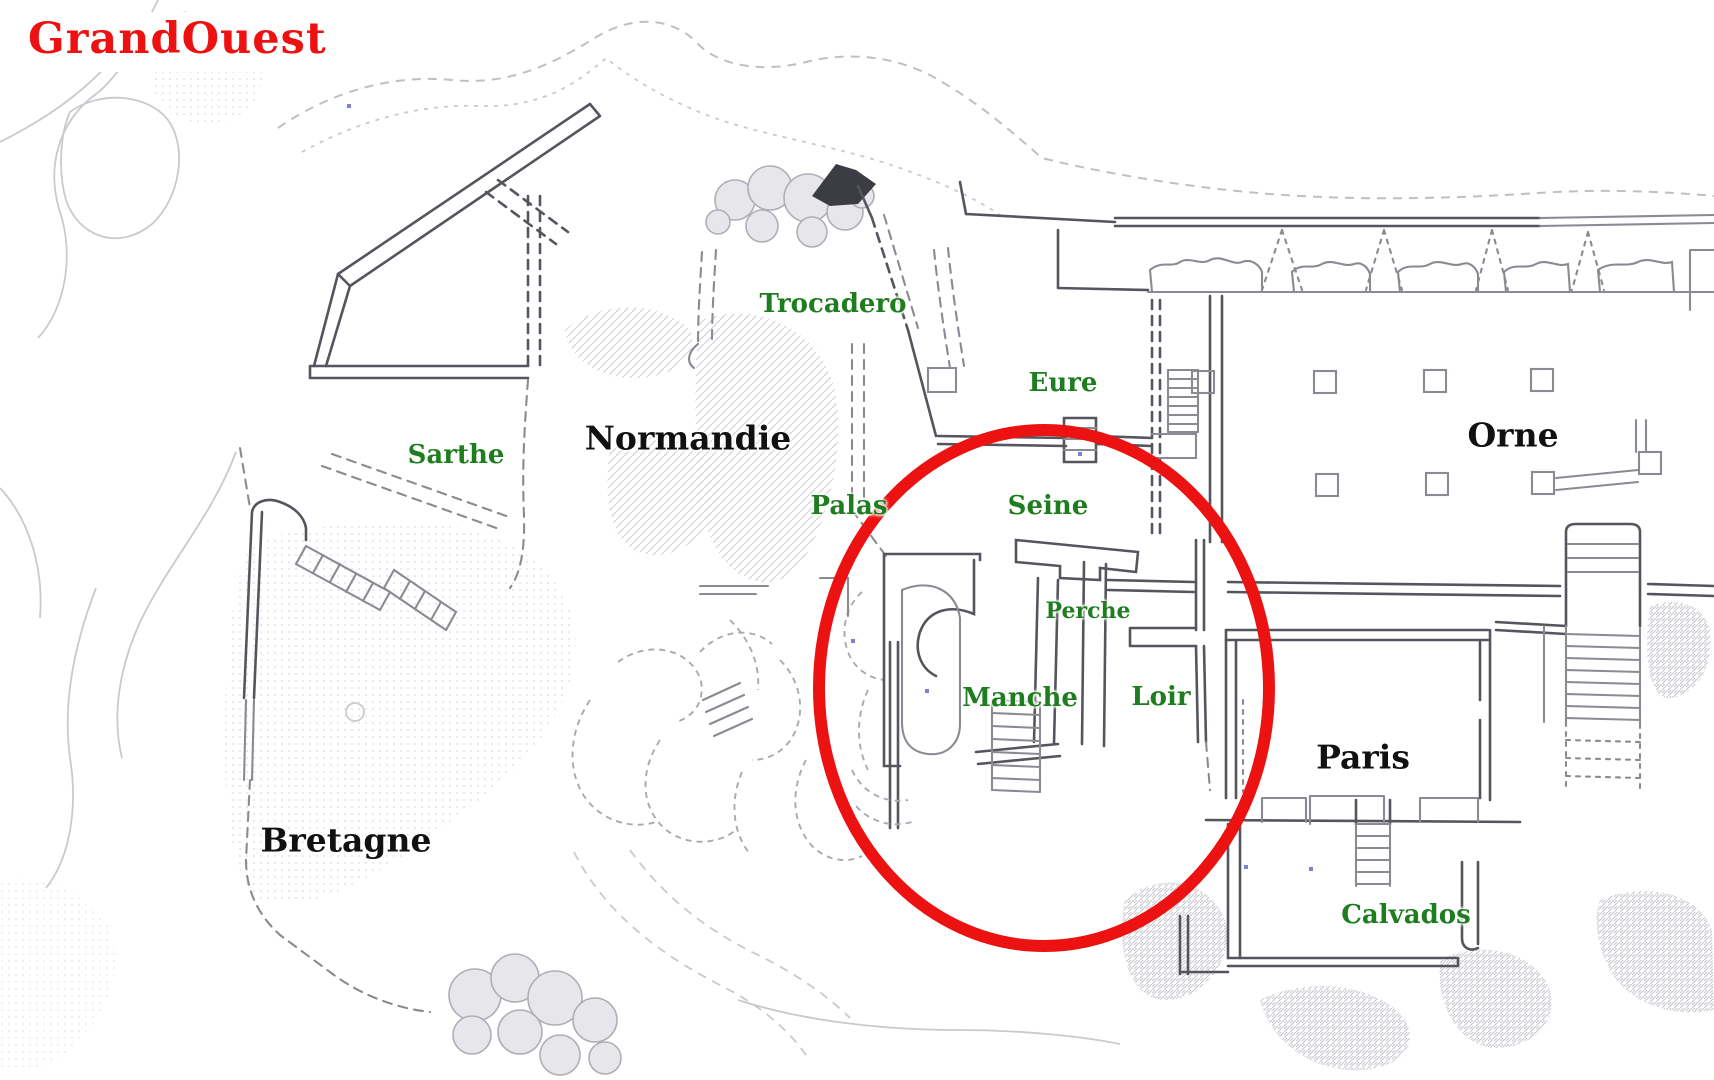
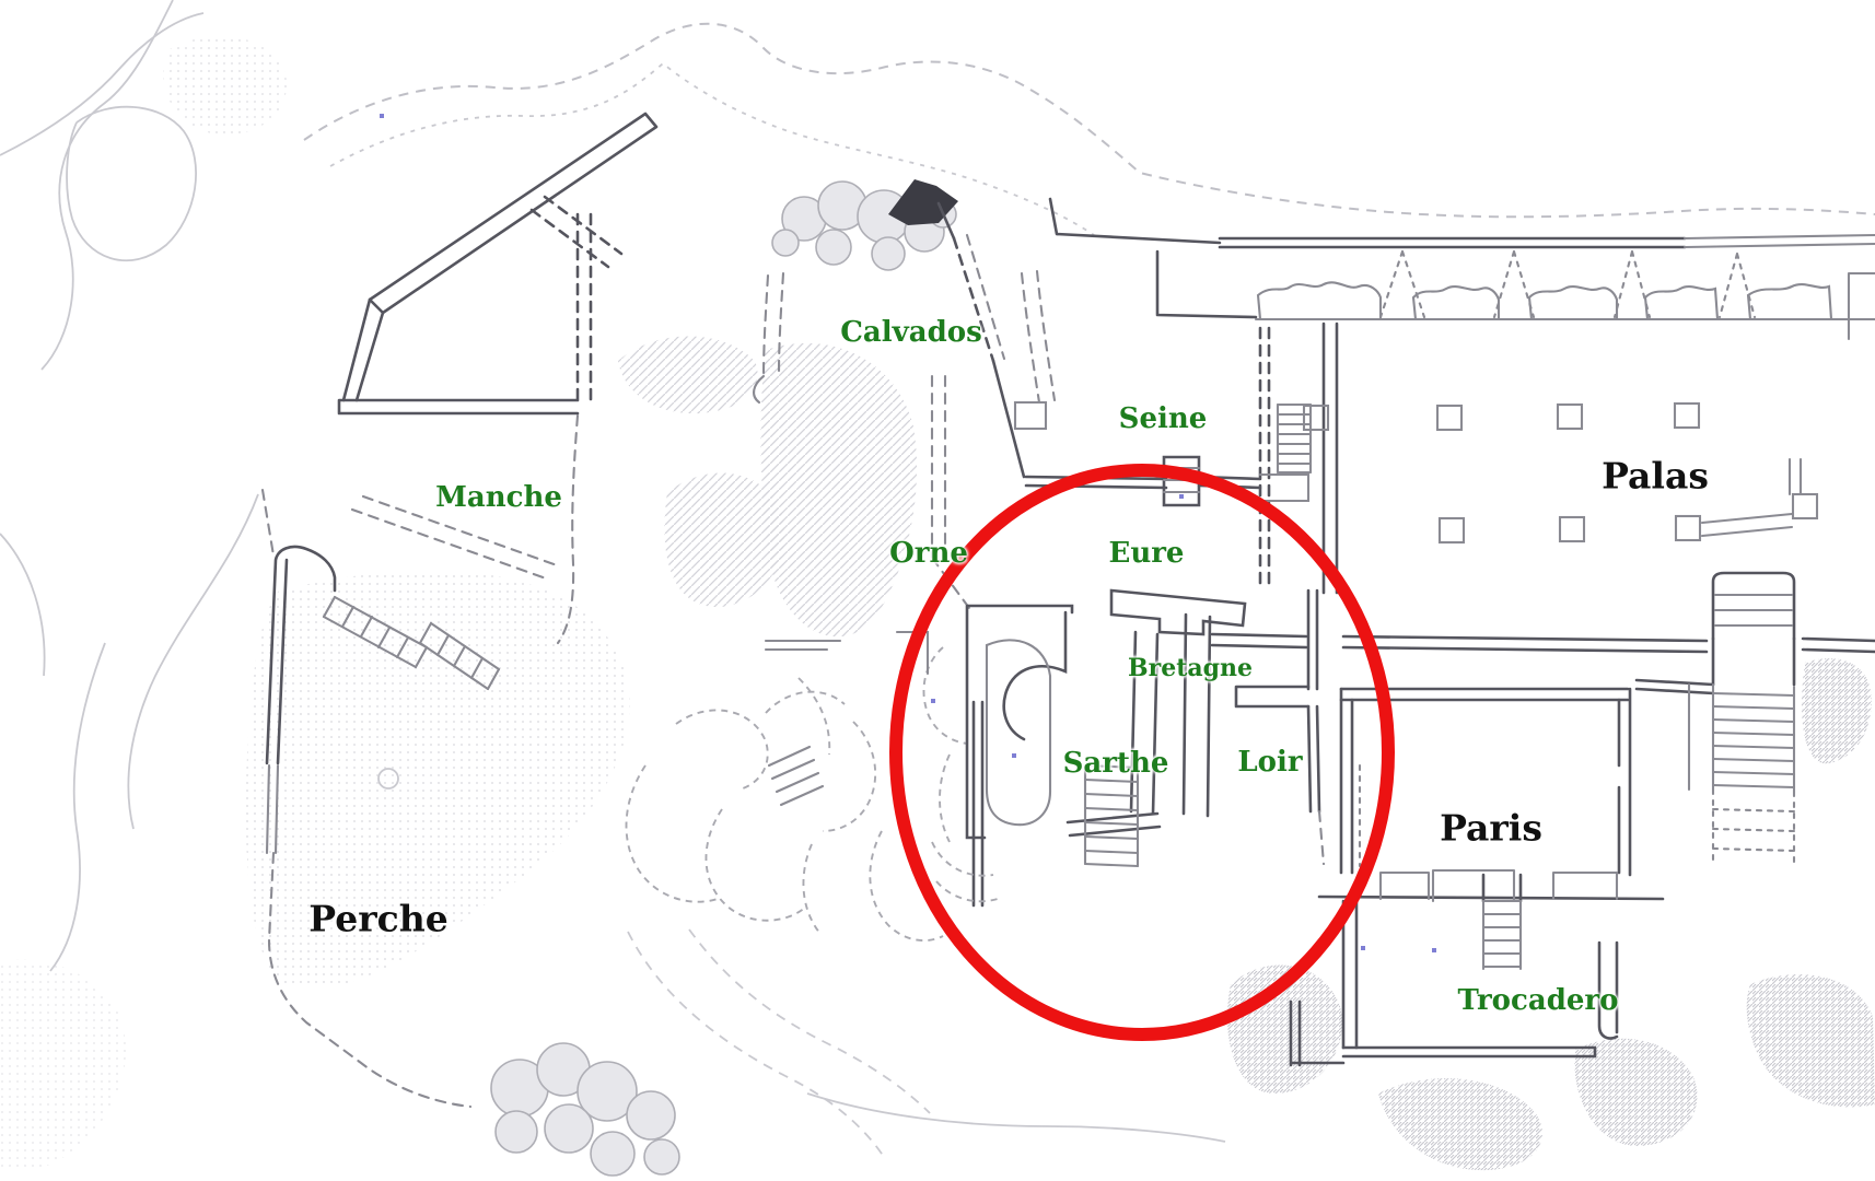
- GrandOuest
- Normandie
- Bretagne
+ Perche
- Orne
+ Palas
  Paris
- Sarthe
+ Manche
- Trocadero
+ Calvados
- Eure
+ Seine
- Palas
+ Orne
- Seine
+ Eure
- Perche
+ Bretagne
- Manche
+ Sarthe
  Loir
- Calvados
+ Trocadero
